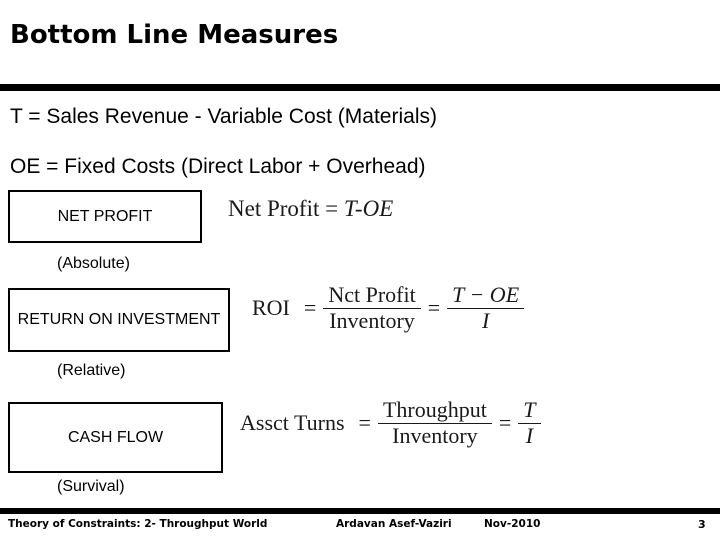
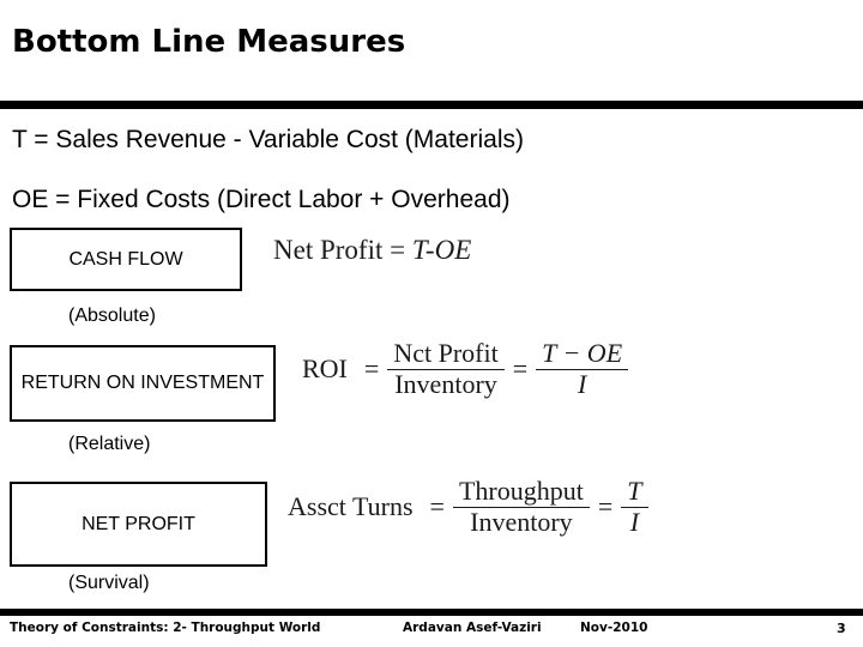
  Bottom Line Measures
  T = Sales Revenue - Variable Cost (Materials)
  OE = Fixed Costs (Direct Labor + Overhead)
- NET PROFIT
+ CASH FLOW
  (Absolute)
  Net Profit = T-OE
  RETURN ON INVESTMENT
  (Relative)
  ROI
  =
  Nct Profit
  Inventory
  =
  T − OE
  I
- CASH FLOW
+ NET PROFIT
  (Survival)
  Assct Turns
  =
  Throughput
  Inventory
  =
  T
  I
  Theory of Constraints: 2- Throughput World
  Ardavan Asef-Vaziri
  Nov-2010
  3
